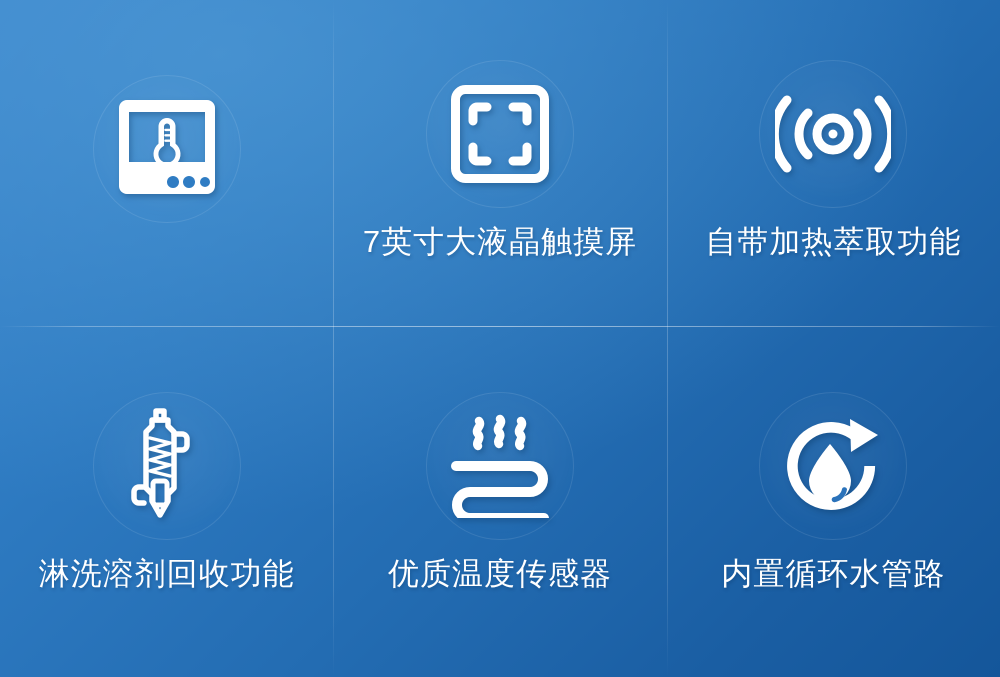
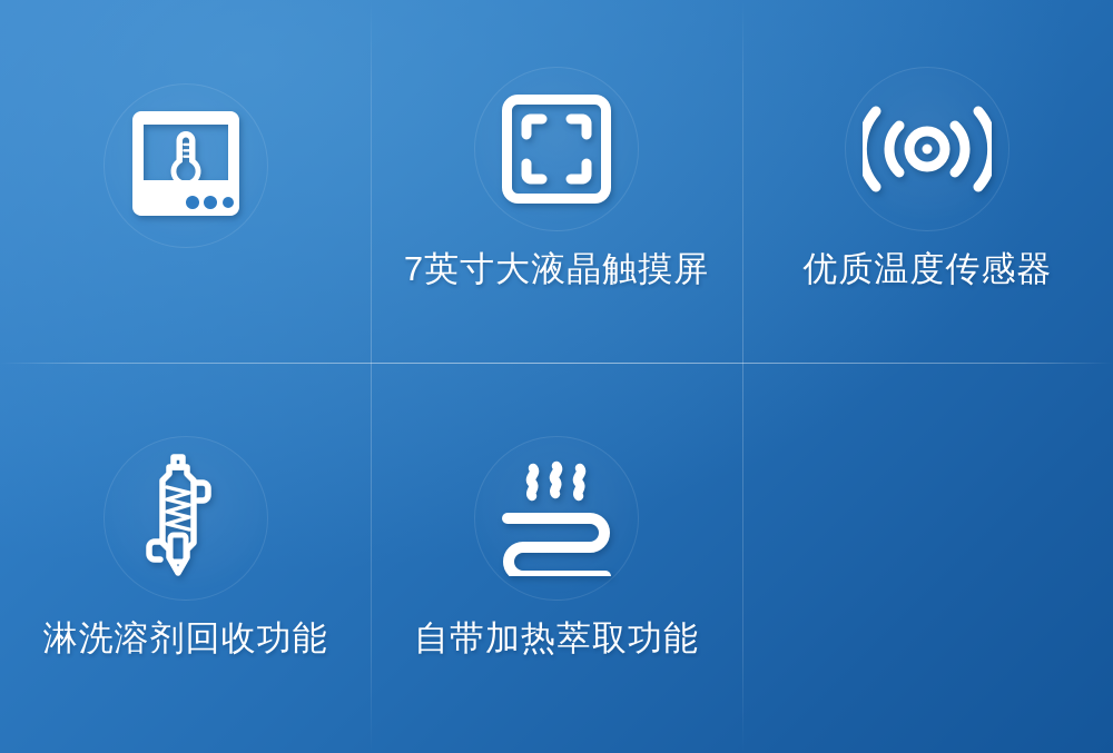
  7英寸大液晶触摸屏
- 自带加热萃取功能
+ 优质温度传感器
  淋洗溶剂回收功能
- 优质温度传感器
+ 自带加热萃取功能
- 内置循环水管路
